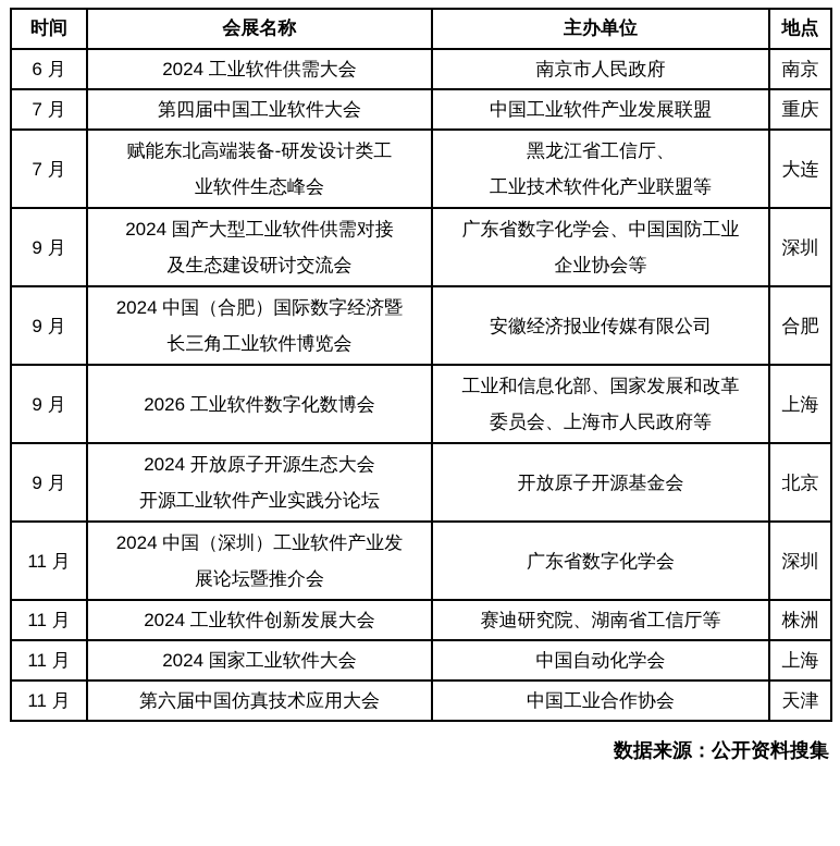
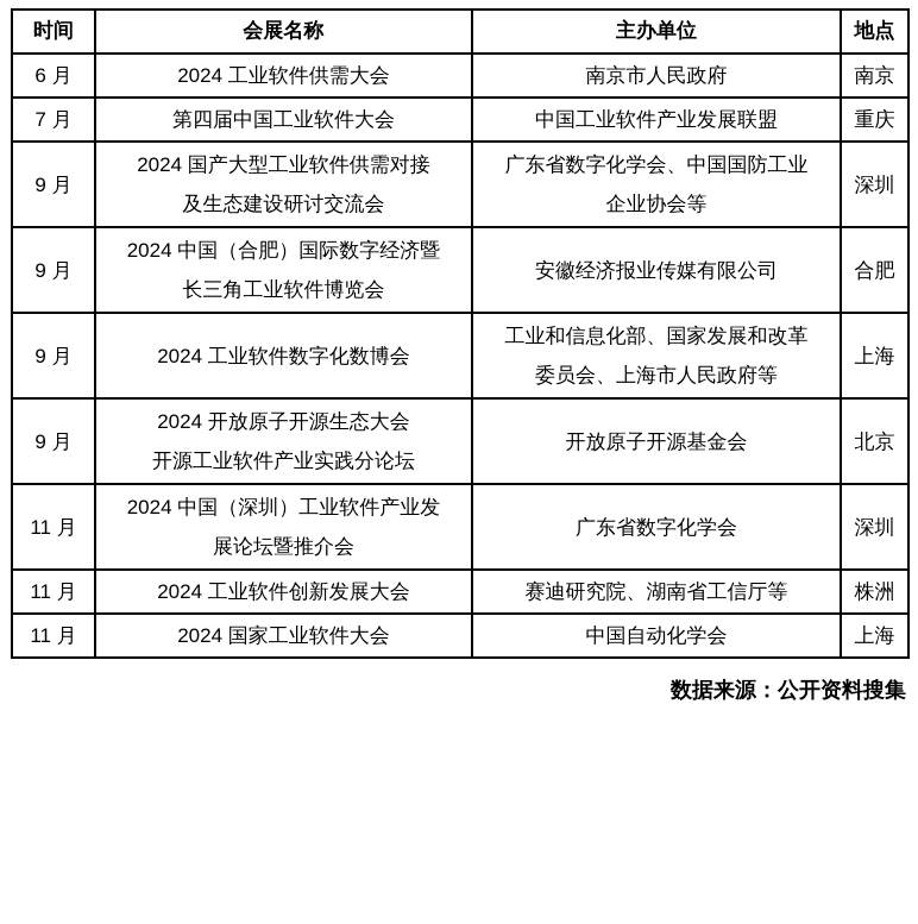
  时间	会展名称	主办单位	地点
  6 月	2024 工业软件供需大会	南京市人民政府	南京
  7 月	第四届中国工业软件大会	中国工业软件产业发展联盟	重庆
- 7 月	赋能东北高端装备-研发设计类工 业软件生态峰会	黑龙江省工信厅、 工业技术软件化产业联盟等	大连
  9 月	2024 国产大型工业软件供需对接 及生态建设研讨交流会	广东省数字化学会、中国国防工业 企业协会等	深圳
  9 月	2024 中国（合肥）国际数字经济暨 长三角工业软件博览会	安徽经济报业传媒有限公司	合肥
- 9 月	2026 工业软件数字化数博会	工业和信息化部、国家发展和改革 委员会、上海市人民政府等	上海
+ 9 月	2024 工业软件数字化数博会	工业和信息化部、国家发展和改革 委员会、上海市人民政府等	上海
  9 月	2024 开放原子开源生态大会 开源工业软件产业实践分论坛	开放原子开源基金会	北京
  11 月	2024 中国（深圳）工业软件产业发 展论坛暨推介会	广东省数字化学会	深圳
  11 月	2024 工业软件创新发展大会	赛迪研究院、湖南省工信厅等	株洲
  11 月	2024 国家工业软件大会	中国自动化学会	上海
- 11 月	第六届中国仿真技术应用大会	中国工业合作协会	天津
  数据来源：公开资料搜集
